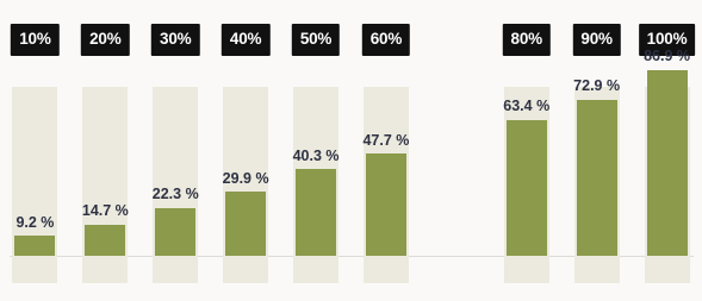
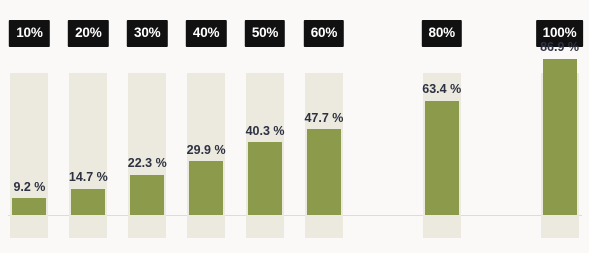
  10%
  9.2 %
  20%
  14.7 %
  30%
  22.3 %
  40%
  29.9 %
  50%
  40.3 %
  60%
  47.7 %
  80%
  63.4 %
- 90%
- 72.9 %
  100%
  86.9 %
